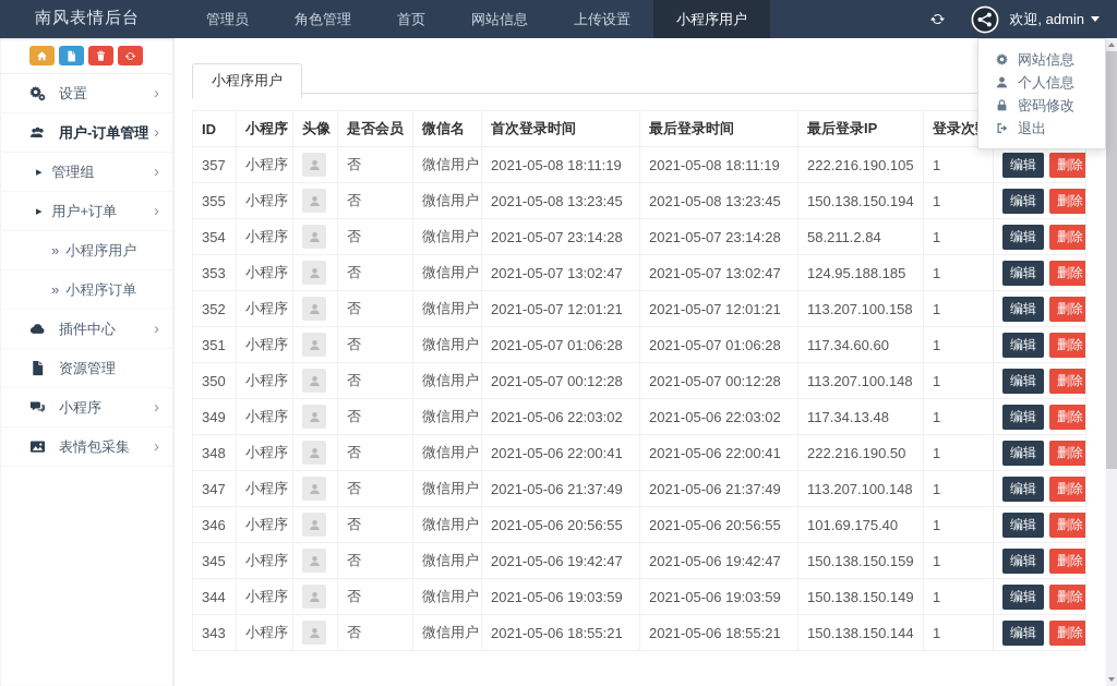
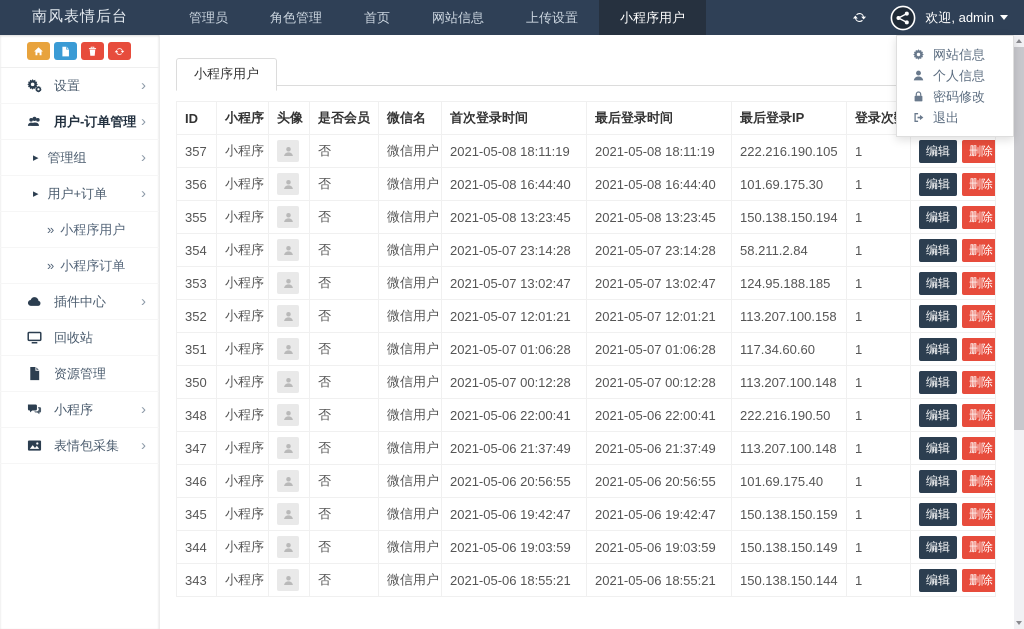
  南风表情后台
  管理员
  角色管理
  首页
  网站信息
  上传设置
  小程序用户
  欢迎, admin
  网站信息
  个人信息
  密码修改
  退出
  设置
  ›
  用户-订单管理
  ›
  ▸
  管理组
  ›
  ▸
  用户+订单
  ›
  »
  小程序用户
  »
  小程序订单
  插件中心
  ›
+ 回收站
  资源管理
  小程序
  ›
  表情包采集
  ›
  小程序用户
  ID	小程序	头像	是否会员	微信名	首次登录时间	最后登录时间	最后登录IP	登录次
  357	小程序		否	微信用户	2021-05-08 18:11:19	2021-05-08 18:11:19	222.216.190.105	1	编辑 删除
+ 356	小程序		否	微信用户	2021-05-08 16:44:40	2021-05-08 16:44:40	101.69.175.30	1	编辑 删除
  355	小程序		否	微信用户	2021-05-08 13:23:45	2021-05-08 13:23:45	150.138.150.194	1	编辑 删除
  354	小程序		否	微信用户	2021-05-07 23:14:28	2021-05-07 23:14:28	58.211.2.84	1	编辑 删除
  353	小程序		否	微信用户	2021-05-07 13:02:47	2021-05-07 13:02:47	124.95.188.185	1	编辑 删除
  352	小程序		否	微信用户	2021-05-07 12:01:21	2021-05-07 12:01:21	113.207.100.158	1	编辑 删除
  351	小程序		否	微信用户	2021-05-07 01:06:28	2021-05-07 01:06:28	117.34.60.60	1	编辑 删除
  350	小程序		否	微信用户	2021-05-07 00:12:28	2021-05-07 00:12:28	113.207.100.148	1	编辑 删除
- 349	小程序		否	微信用户	2021-05-06 22:03:02	2021-05-06 22:03:02	117.34.13.48	1	编辑 删除
  348	小程序		否	微信用户	2021-05-06 22:00:41	2021-05-06 22:00:41	222.216.190.50	1	编辑 删除
  347	小程序		否	微信用户	2021-05-06 21:37:49	2021-05-06 21:37:49	113.207.100.148	1	编辑 删除
  346	小程序		否	微信用户	2021-05-06 20:56:55	2021-05-06 20:56:55	101.69.175.40	1	编辑 删除
  345	小程序		否	微信用户	2021-05-06 19:42:47	2021-05-06 19:42:47	150.138.150.159	1	编辑 删除
  344	小程序		否	微信用户	2021-05-06 19:03:59	2021-05-06 19:03:59	150.138.150.149	1	编辑 删除
  343	小程序		否	微信用户	2021-05-06 18:55:21	2021-05-06 18:55:21	150.138.150.144	1	编辑 删除
